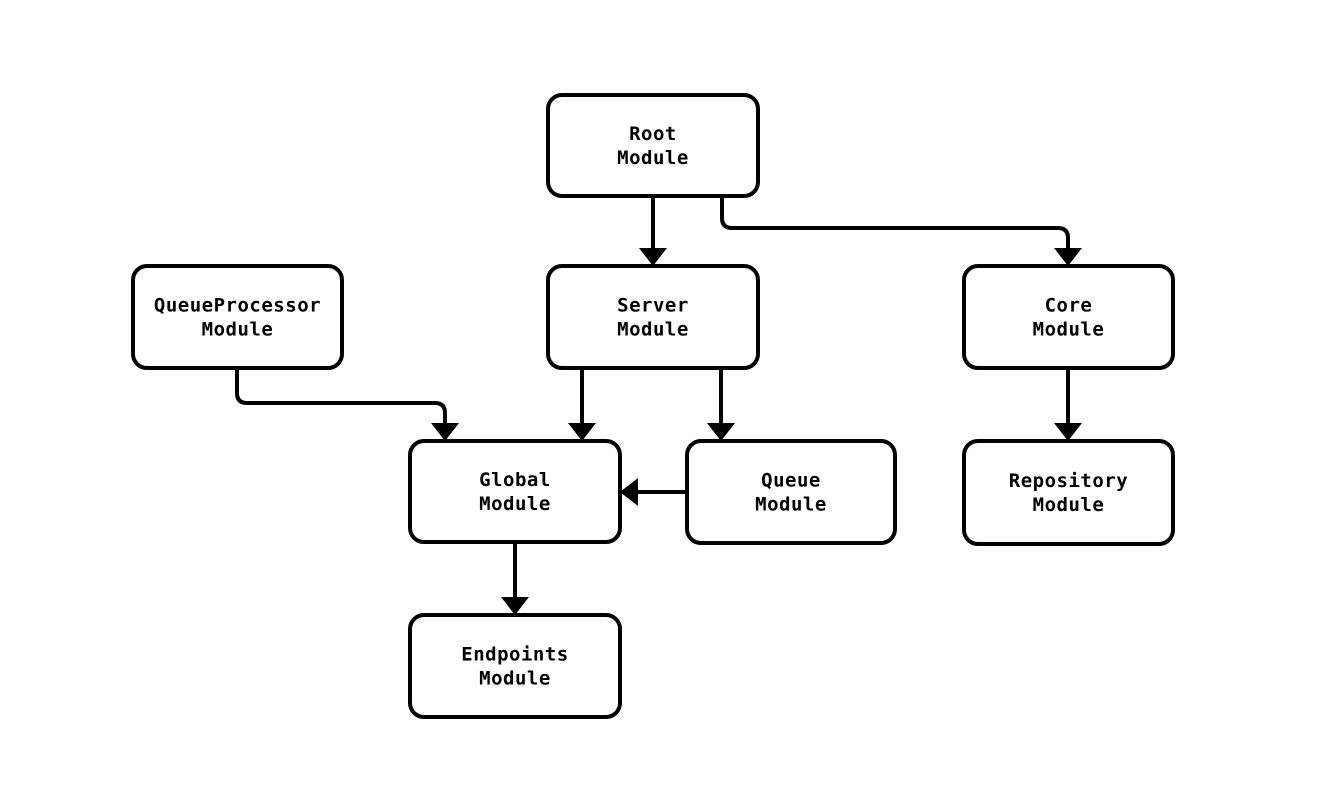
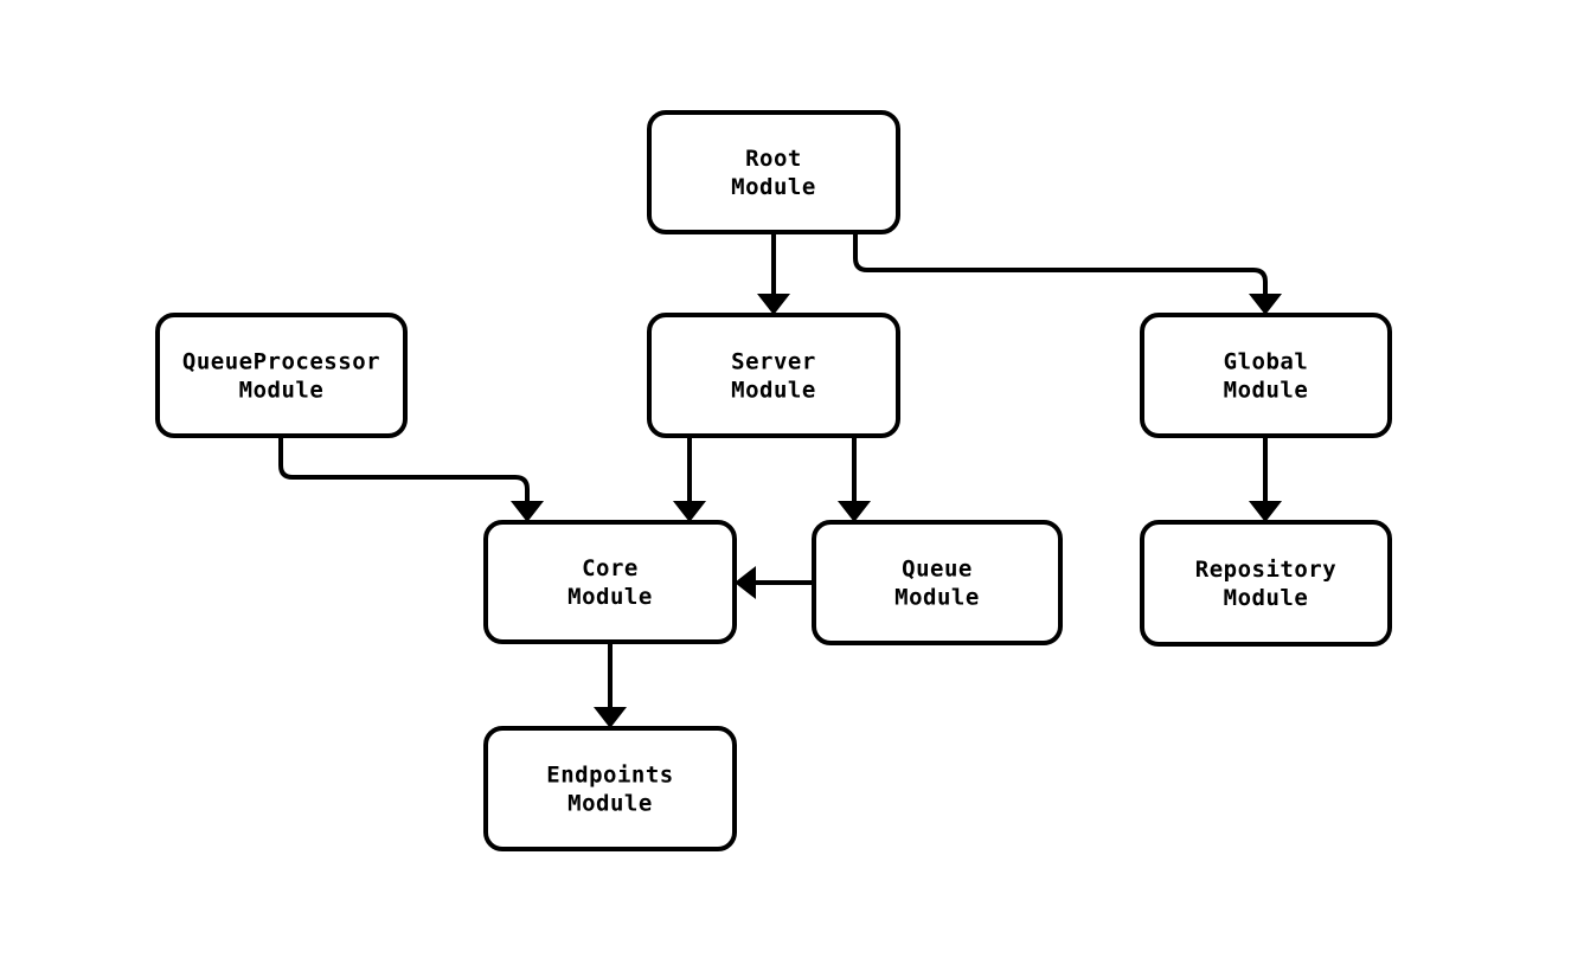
  Root
  Module
  QueueProcessor
  Module
  Server
  Module
- Core
+ Global
  Module
- Global
+ Core
  Module
  Queue
  Module
  Repository
  Module
  Endpoints
  Module
